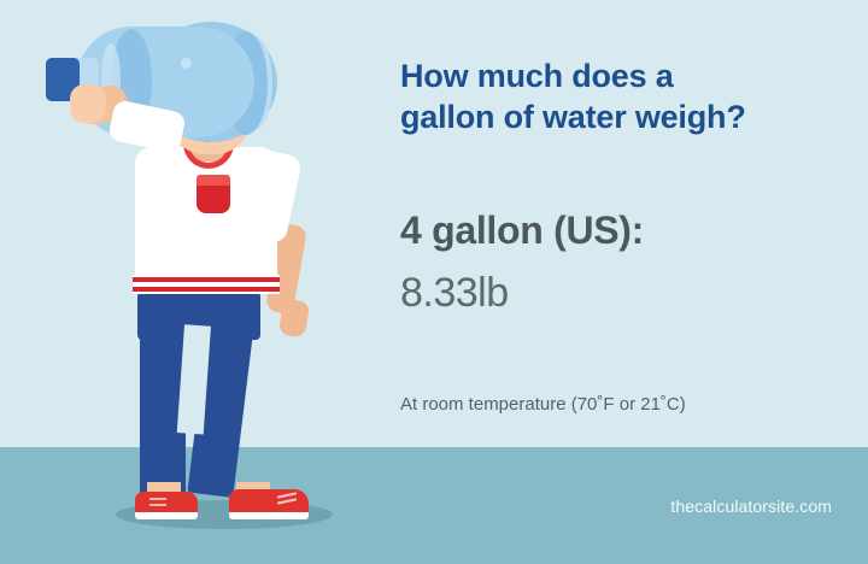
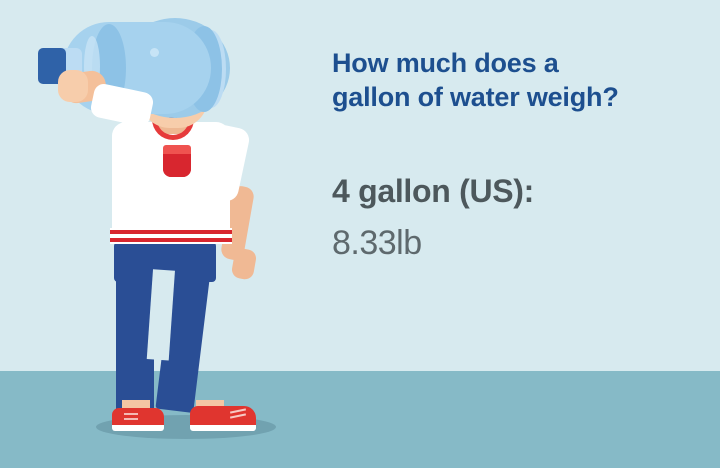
  How much does a
  gallon of water weigh?
  4 gallon (US):
  8.33lb
- At room temperature (70˚F or 21˚C)
- thecalculatorsite.com
